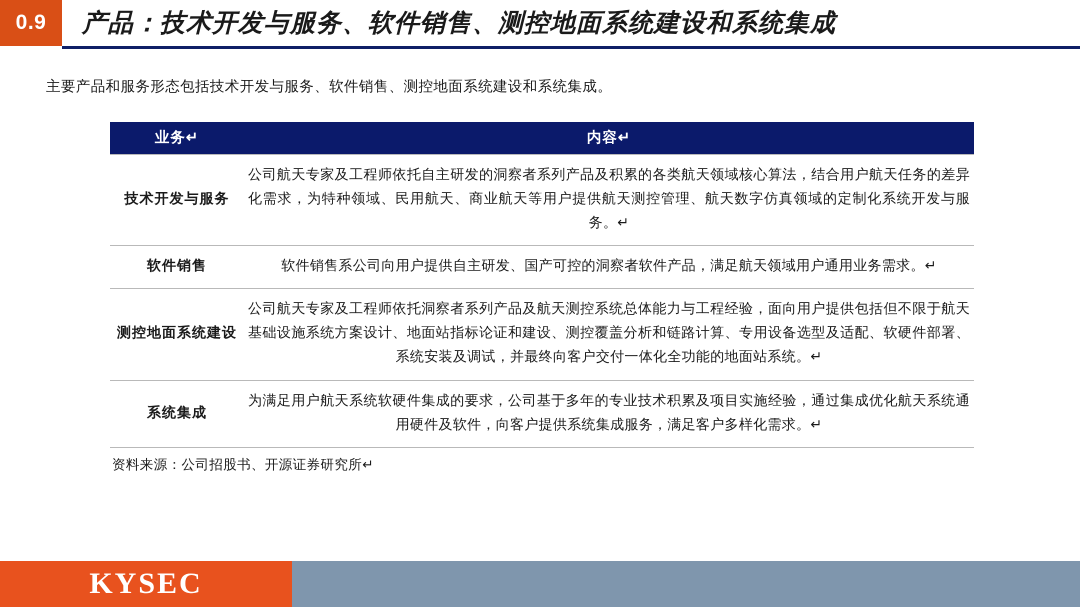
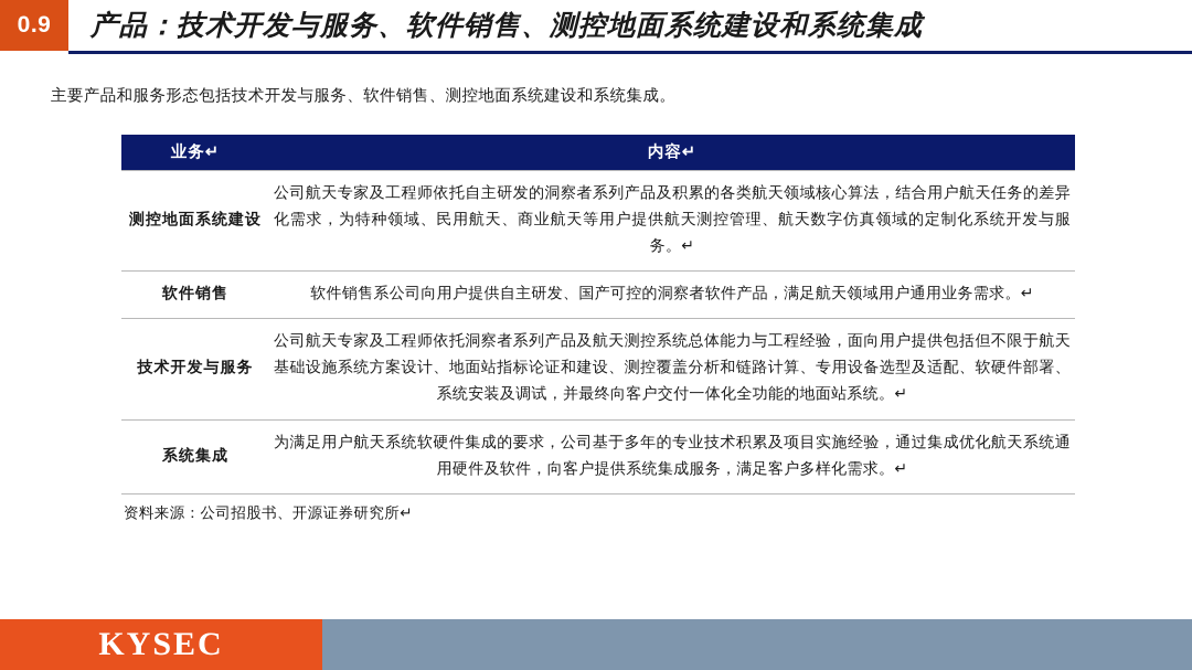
  0.9
  产品：技术开发与服务、软件销售、测控地面系统建设和系统集成
  主要产品和服务形态包括技术开发与服务、软件销售、测控地面系统建设和系统集成。
  业务↵	内容↵
- 技术开发与服务	公司航天专家及工程师依托自主研发的洞察者系列产品及积累的各类航天领域核心算法，结合用户航天任务的差异化需求，为特种领域、民用航天、商业航天等用户提供航天测控管理、航天数字仿真领域的定制化系统开发与服务。↵
+ 测控地面系统建设	公司航天专家及工程师依托自主研发的洞察者系列产品及积累的各类航天领域核心算法，结合用户航天任务的差异化需求，为特种领域、民用航天、商业航天等用户提供航天测控管理、航天数字仿真领域的定制化系统开发与服务。↵
  软件销售	软件销售系公司向用户提供自主研发、国产可控的洞察者软件产品，满足航天领域用户通用业务需求。↵
- 测控地面系统建设	公司航天专家及工程师依托洞察者系列产品及航天测控系统总体能力与工程经验，面向用户提供包括但不限于航天基础设施系统方案设计、地面站指标论证和建设、测控覆盖分析和链路计算、专用设备选型及适配、软硬件部署、系统安装及调试，并最终向客户交付一体化全功能的地面站系统。↵
+ 技术开发与服务	公司航天专家及工程师依托洞察者系列产品及航天测控系统总体能力与工程经验，面向用户提供包括但不限于航天基础设施系统方案设计、地面站指标论证和建设、测控覆盖分析和链路计算、专用设备选型及适配、软硬件部署、系统安装及调试，并最终向客户交付一体化全功能的地面站系统。↵
  系统集成	为满足用户航天系统软硬件集成的要求，公司基于多年的专业技术积累及项目实施经验，通过集成优化航天系统通用硬件及软件，向客户提供系统集成服务，满足客户多样化需求。↵
  资料来源：公司招股书、开源证券研究所↵
  KYSEC
